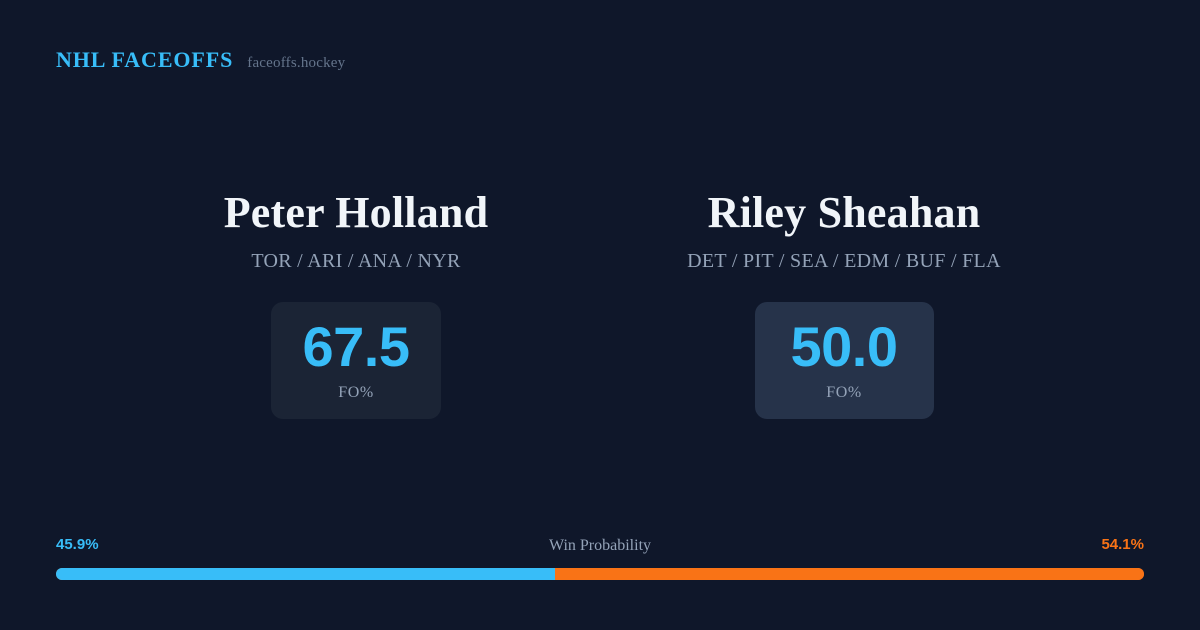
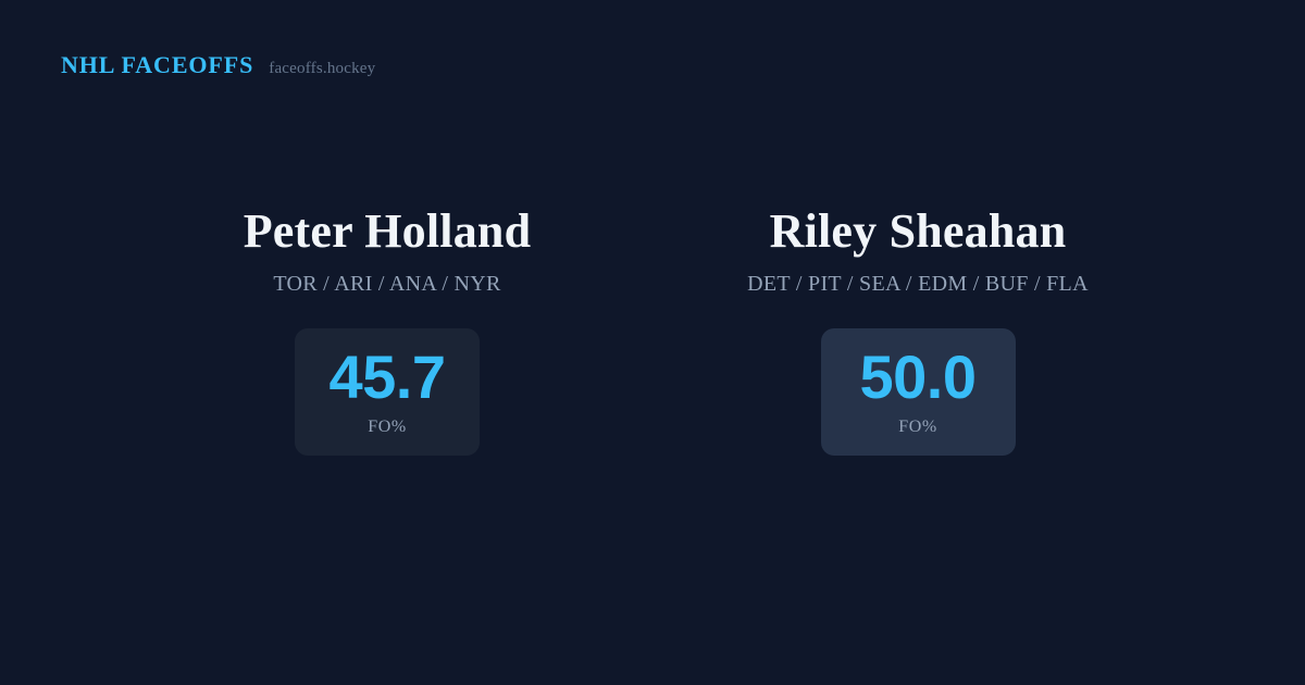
  NHL FACEOFFS
  faceoffs.hockey
  Peter Holland
  TOR / ARI / ANA / NYR
- 67.5
+ 45.7
  FO%
  Riley Sheahan
  DET / PIT / SEA / EDM / BUF / FLA
  50.0
  FO%
- 45.9%
- Win Probability
- 54.1%
